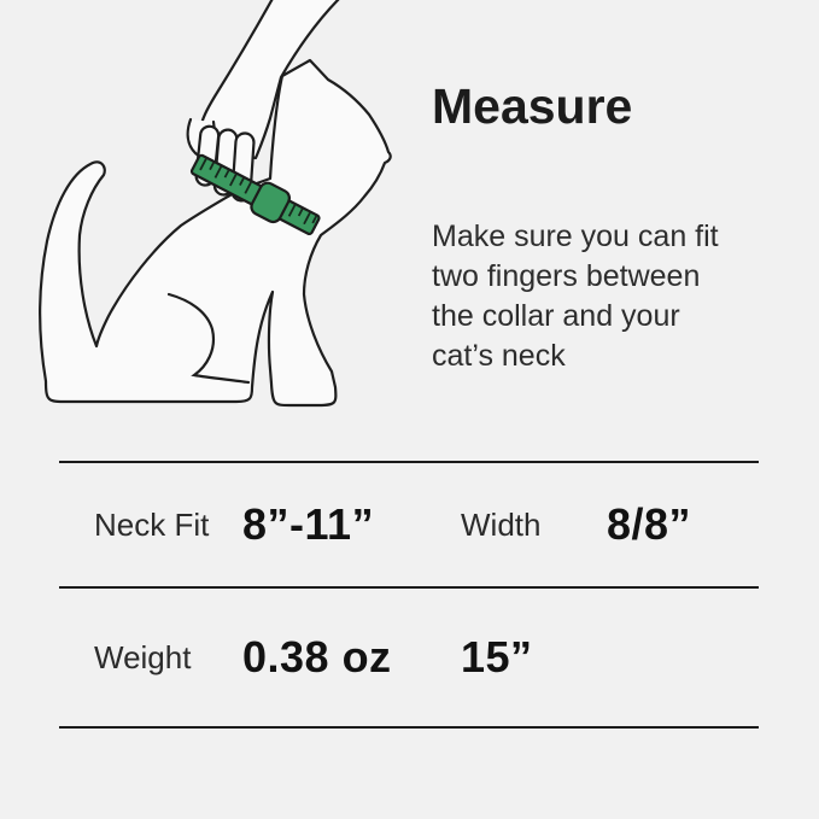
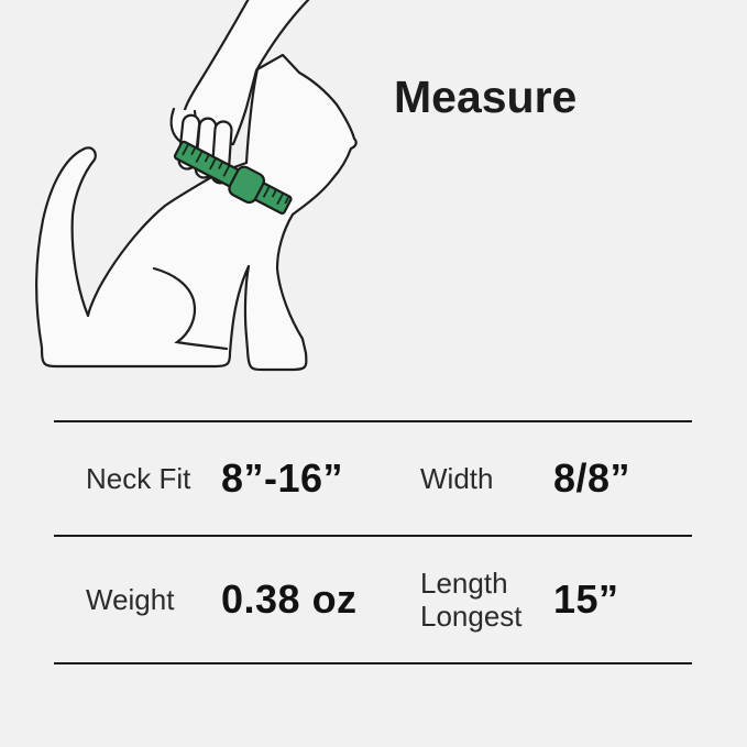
  Measure
- Make sure you can fit
- two fingers between
- the collar and your
- cat’s neck
  Neck Fit
- 8”-11”
+ 8”-16”
  Width
  8/8”
  Weight
  0.38 oz
+ Length
+ Longest
  15”
